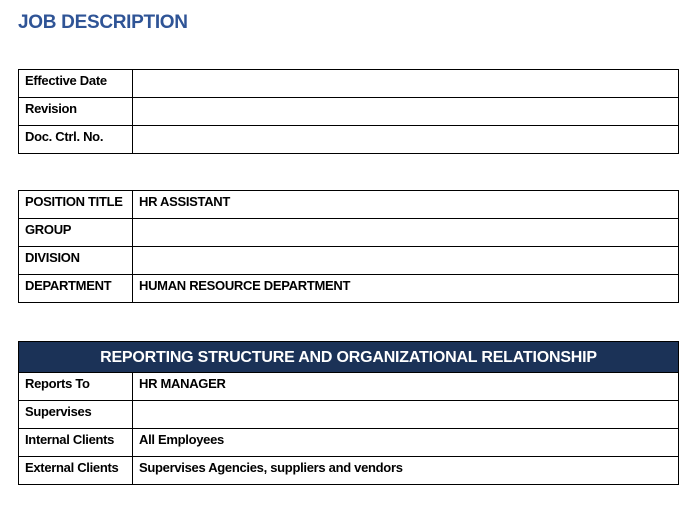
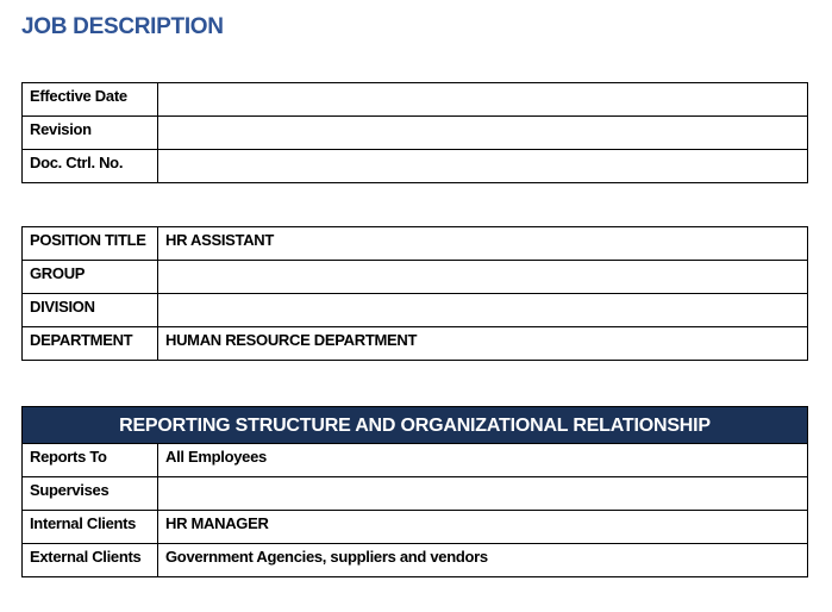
  JOB DESCRIPTION
  Effective Date
  Revision
  Doc. Ctrl. No.
  POSITION TITLE	HR ASSISTANT
  GROUP
  DIVISION
  DEPARTMENT	HUMAN RESOURCE DEPARTMENT
  REPORTING STRUCTURE AND ORGANIZATIONAL RELATIONSHIP
- Reports To	HR MANAGER
+ Reports To	All Employees
  Supervises
- Internal Clients	All Employees
+ Internal Clients	HR MANAGER
- External Clients	Supervises Agencies, suppliers and vendors
+ External Clients	Government Agencies, suppliers and vendors
